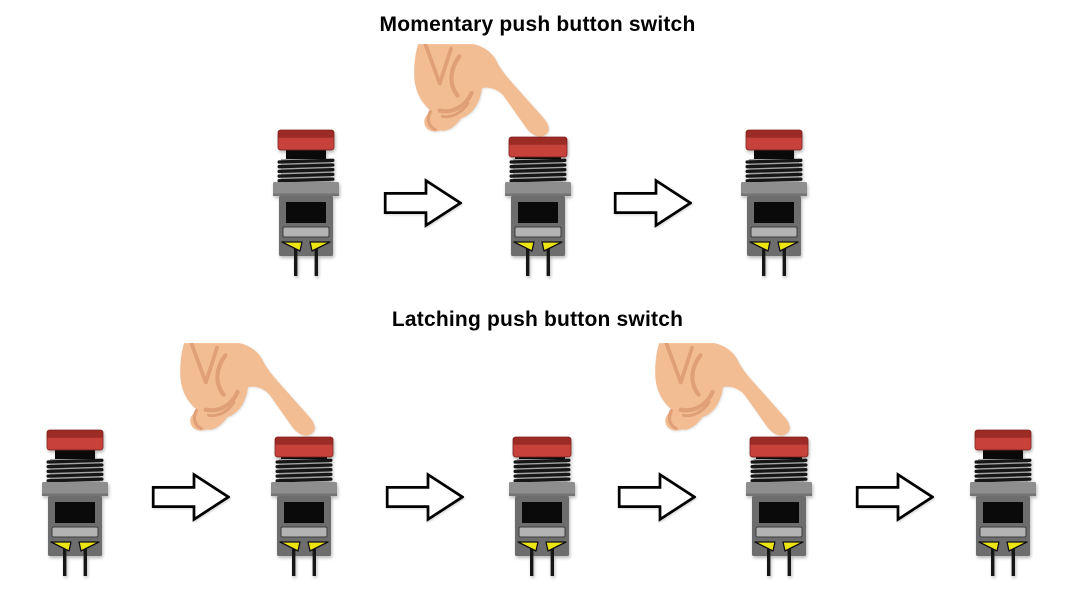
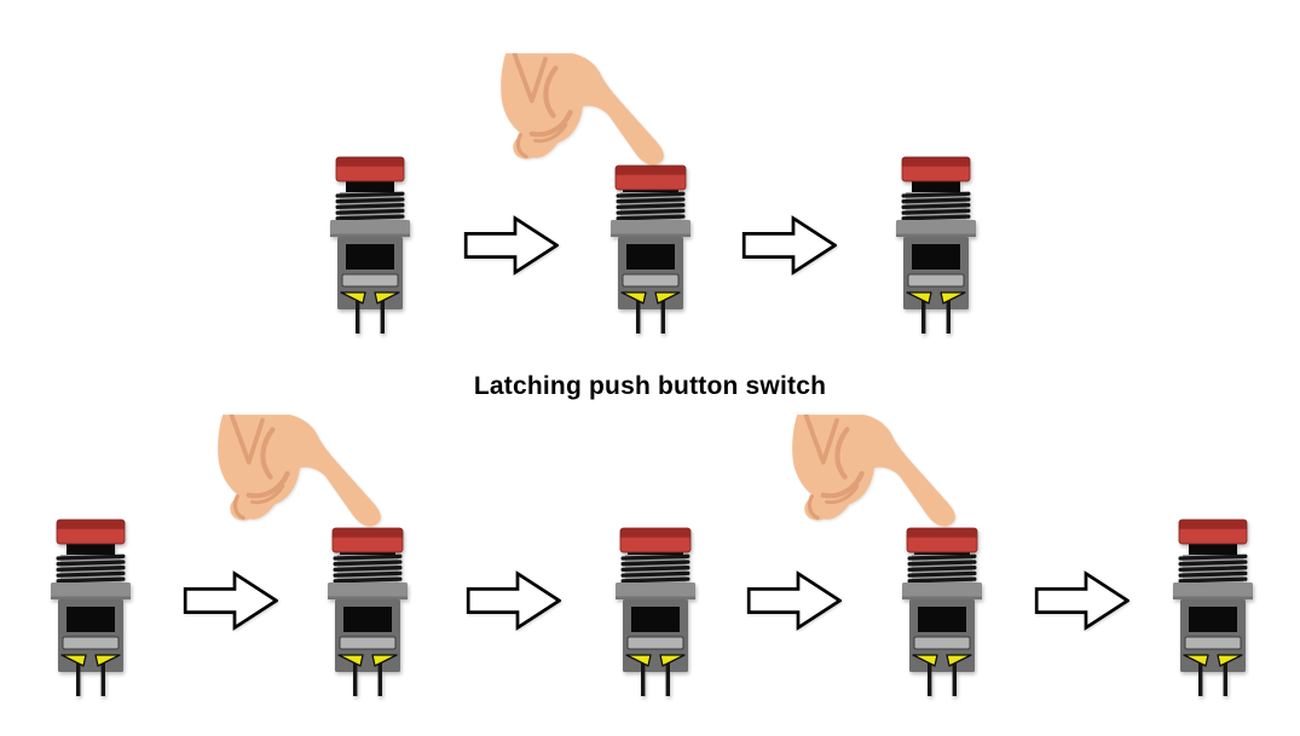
- Momentary push button switch
  Latching push button switch
